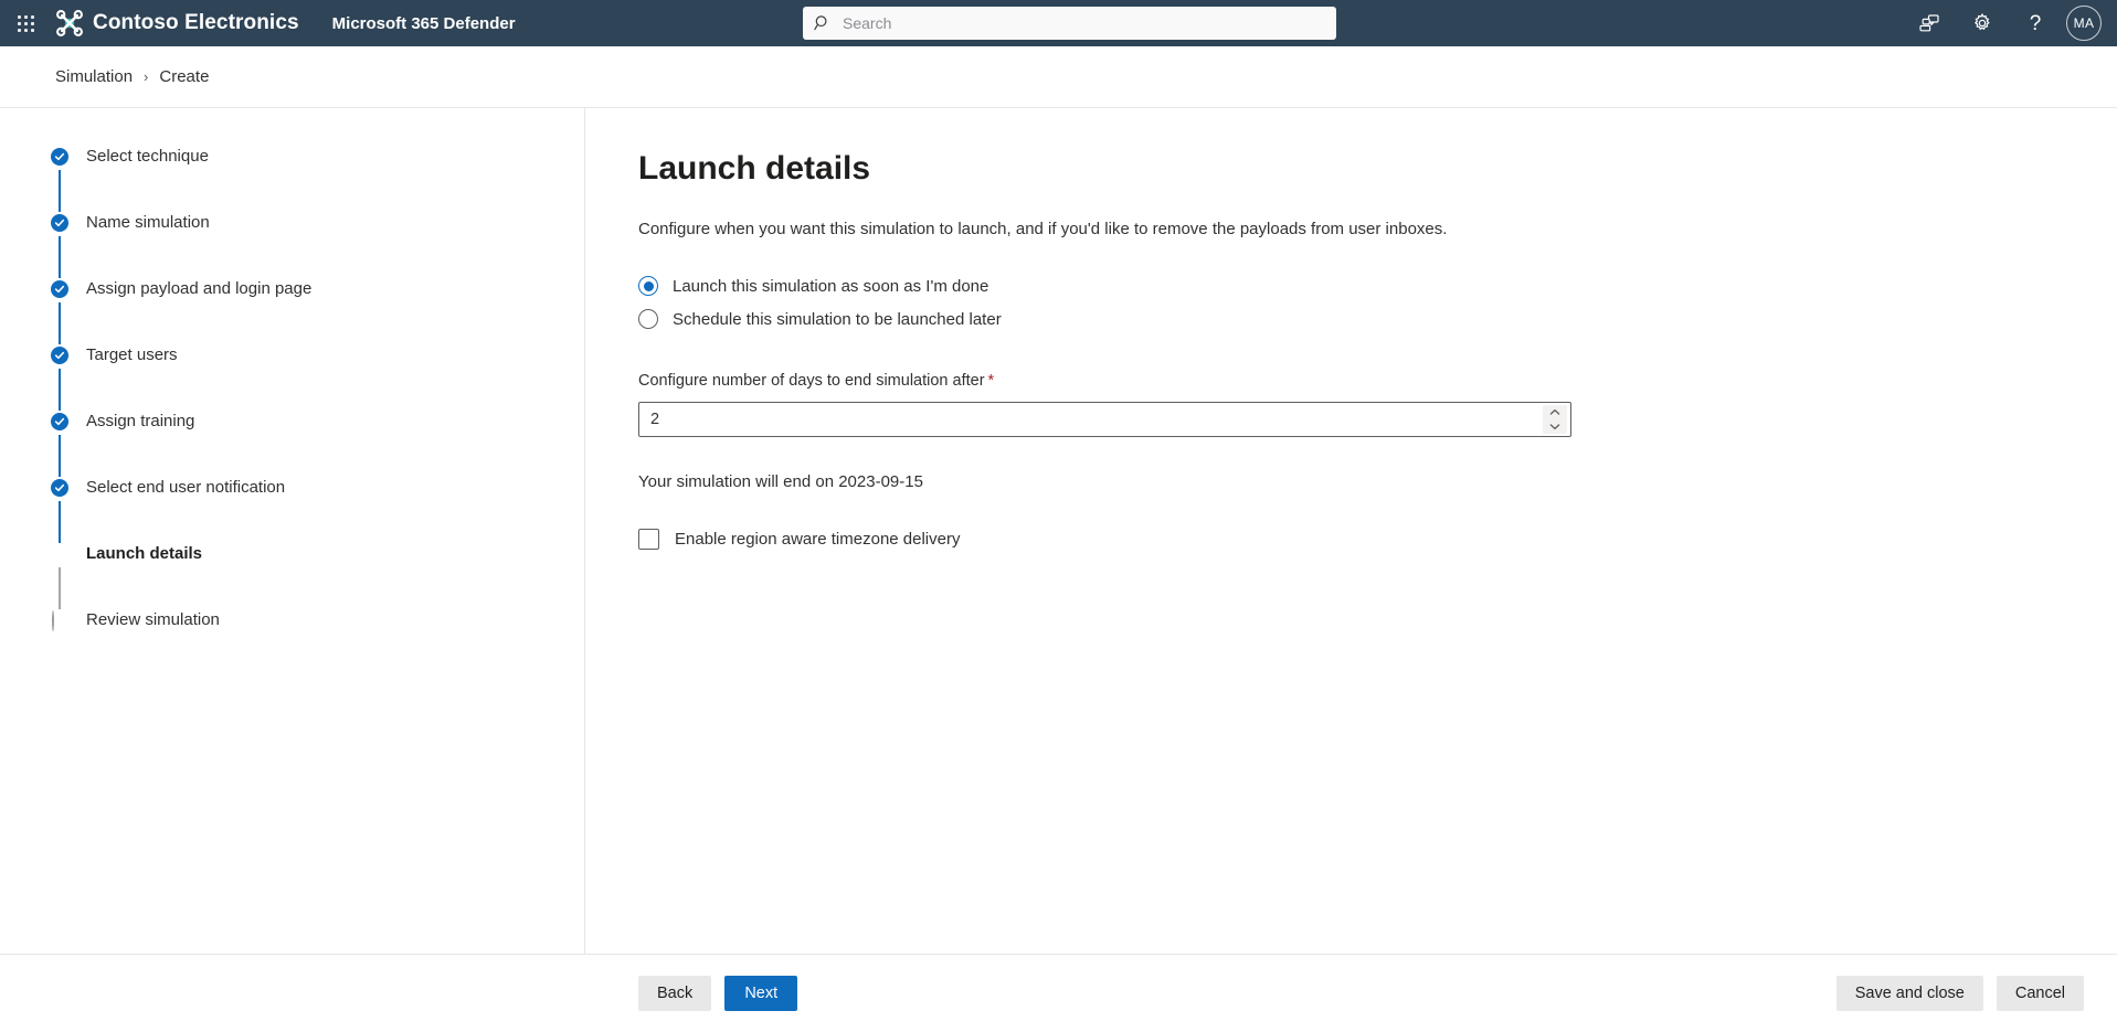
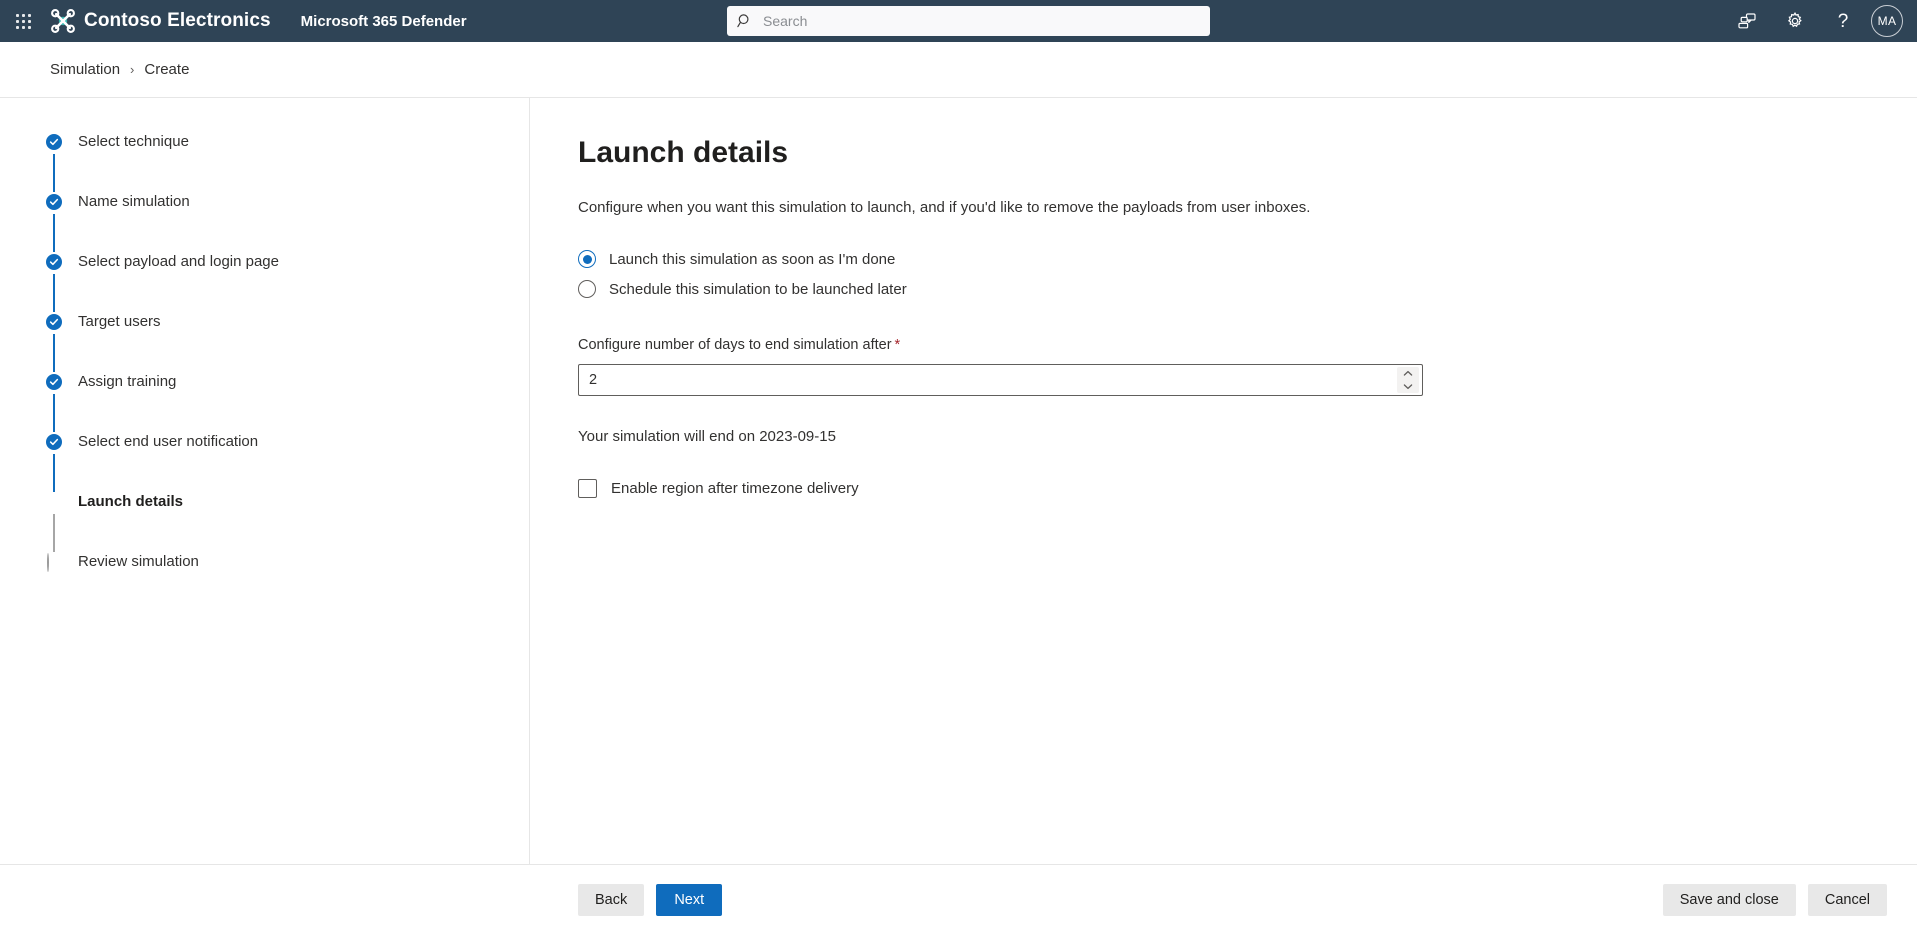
  Contoso Electronics
  Microsoft 365 Defender
  Search
  ?
  MA
  Simulation
  ›
  Create
  Select technique
  Name simulation
- Assign payload and login page
+ Select payload and login page
  Target users
  Assign training
  Select end user notification
  Launch details
  Review simulation
  Launch details
  Configure when you want this simulation to launch, and if you'd like to remove the payloads from user inboxes.
  Launch this simulation as soon as I'm done
  Schedule this simulation to be launched later
  Configure number of days to end simulation after *
  2
  Your simulation will end on 2023-09-15
- Enable region aware timezone delivery
+ Enable region after timezone delivery
  Back
  Next
  Save and close
  Cancel
